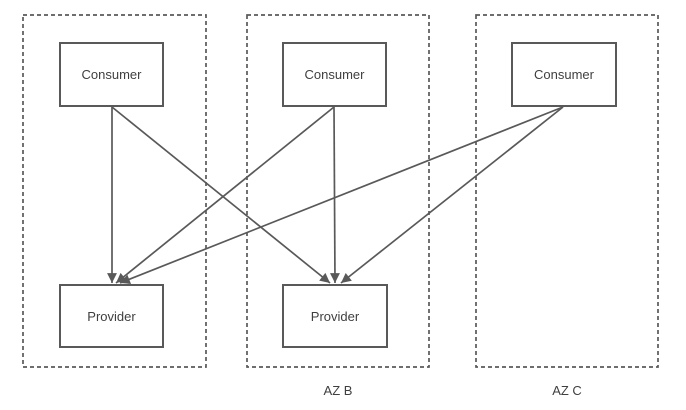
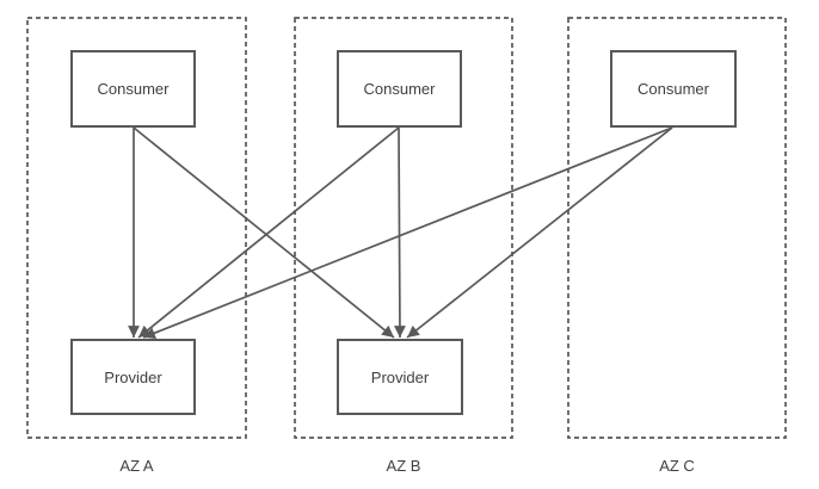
  Consumer
  Consumer
  Consumer
  Provider
  Provider
+ AZ A
  AZ B
  AZ C
